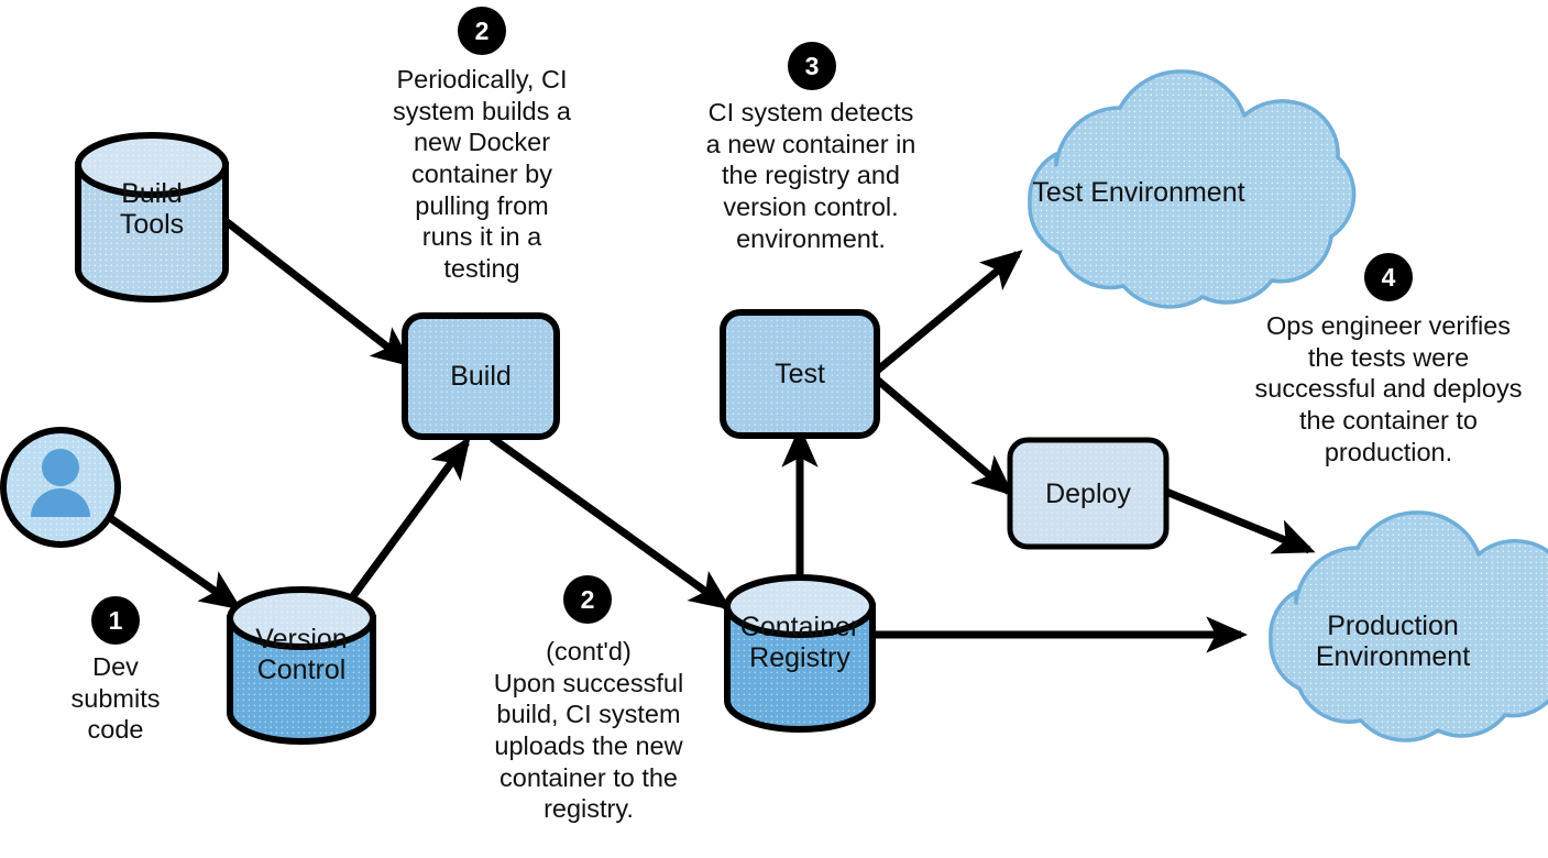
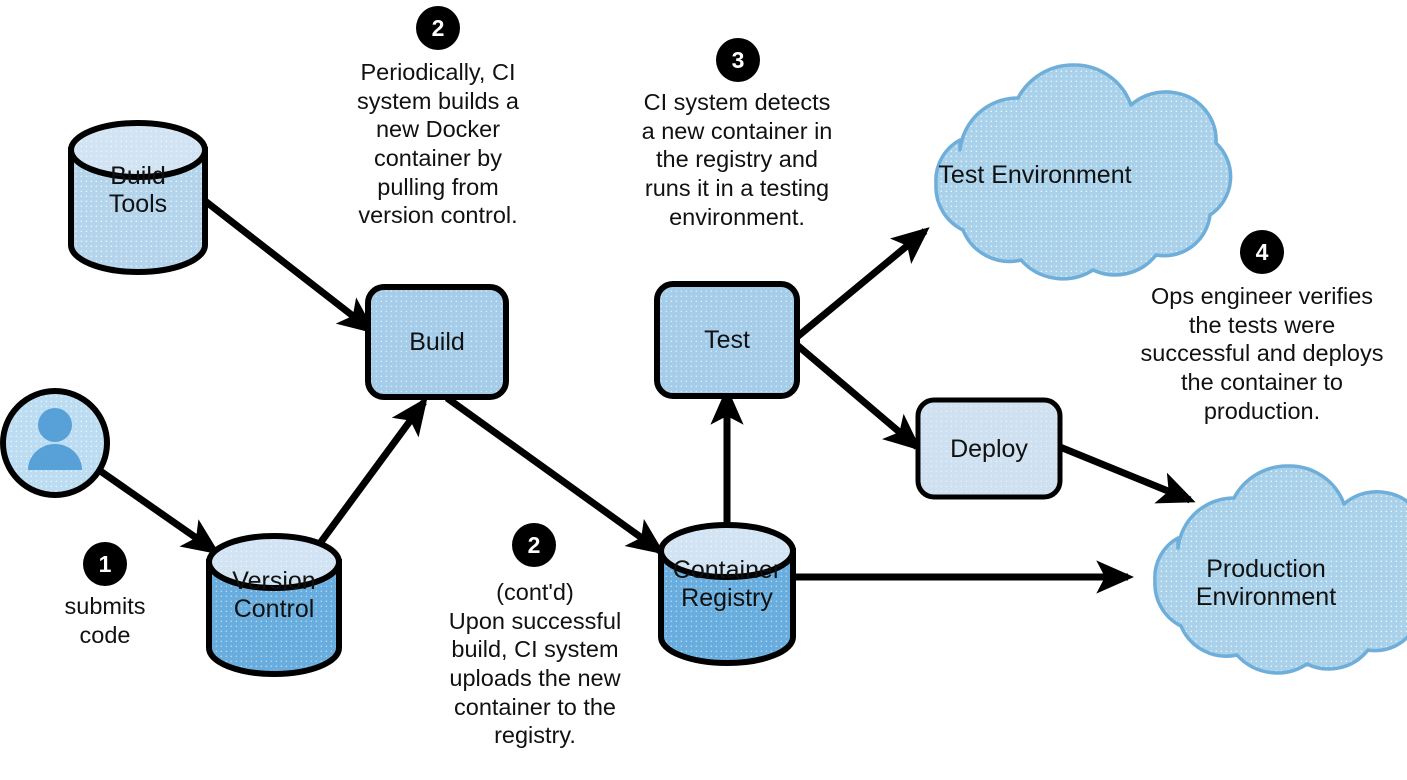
  Build
  Tools
  Version
  Control
  Container
  Registry
  Build
  Test
  Deploy
  Test Environment
  Production
  Environment
  1
- Dev
  submits
  code
  2
  Periodically, CI
  system builds a
  new Docker
  container by
  pulling from
- runs it in a testing
+ version control.
  2
  (cont'd)
  Upon successful
  build, CI system
  uploads the new
  container to the
  registry.
  3
  CI system detects
  a new container in
  the registry and
- version control.
+ runs it in a testing
  environment.
  4
  Ops engineer verifies
  the tests were
  successful and deploys
  the container to
  production.
